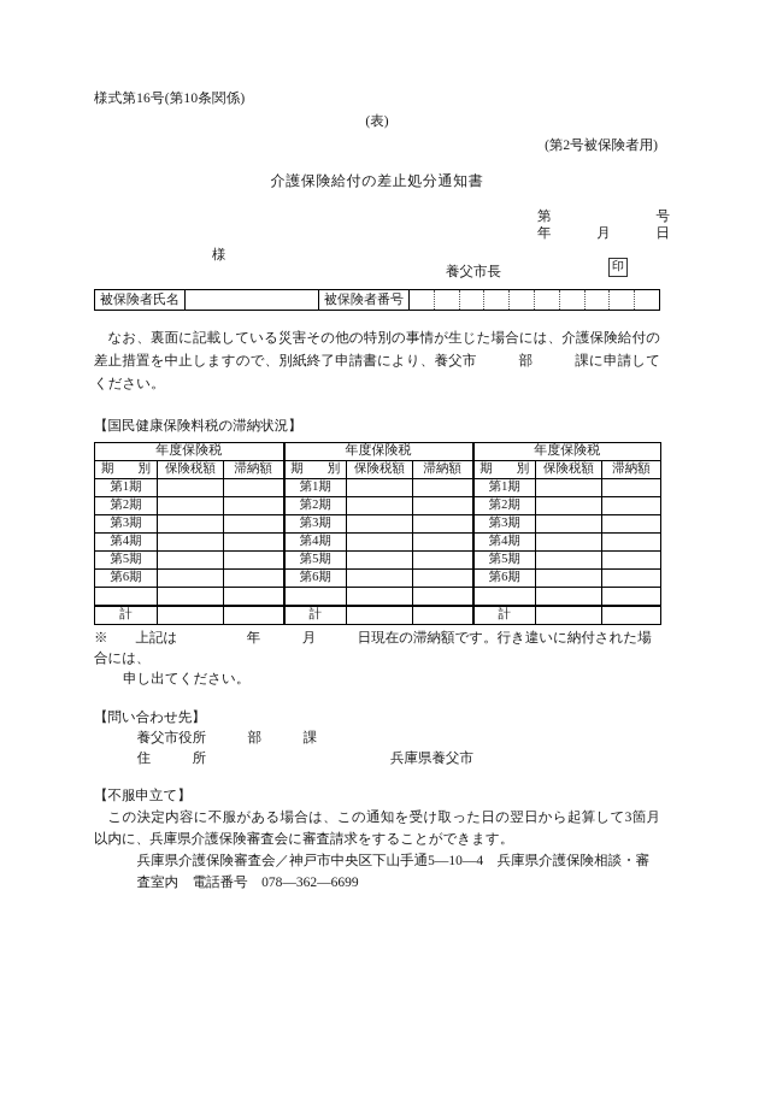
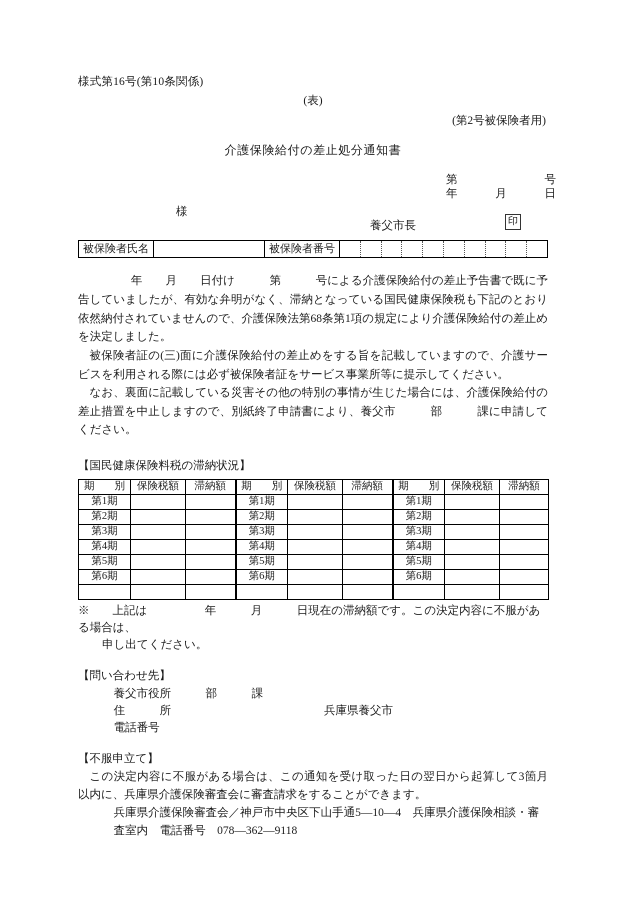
  様式第16号(第10条関係)
  (表)
  (第2号被保険者用)
  介護保険給付の差止処分通知書
  第
  号
  年
  月
  日
  様
  養父市長
  印
  被保険者氏名
  被保険者番号
+ 年 月 日付け 第 号による介護保険給付の差止予告書で既に予告していましたが、有効な弁明がなく、滞納となっている国民健康保険税も下記のとおり依然納付されていませんので、介護保険法第68条第1項の規定により介護保険給付の差止めを決定しました。
+ 被保険者証の(三)面に介護保険給付の差止めをする旨を記載していますので、介護サービスを利用される際には必ず被保険者証をサービス事業所等に提示してください。
  なお、裏面に記載している災害その他の特別の事情が生じた場合には、介護保険給付の差止措置を中止しますので、別紙終了申請書により、養父市 部 課に申請してください。
  【国民健康保険料税の滞納状況】
- 年度保険税	年度保険税	年度保険税
  期 別	保険税額	滞納額	期 別	保険税額	滞納額	期 別	保険税額	滞納額
  第1期			第1期			第1期
  第2期			第2期			第2期
  第3期			第3期			第3期
  第4期			第4期			第4期
  第5期			第5期			第5期
  第6期			第6期			第6期
- 計			計			計
- ※ 上記は 年 月 日現在の滞納額です。行き違いに納付された場合には、
+ ※ 上記は 年 月 日現在の滞納額です。この決定内容に不服がある場合は、
  申し出てください。
  【問い合わせ先】
  養父市役所 部 課
  住 所
  兵庫県養父市
+ 電話番号
  【不服申立て】
  この決定内容に不服がある場合は、この通知を受け取った日の翌日から起算して3箇月以内に、兵庫県介護保険審査会に審査請求をすることができます。
  兵庫県介護保険審査会／神戸市中央区下山手通5—10—4 兵庫県介護保険相談・審
- 査室内 電話番号 078—362—6699
+ 査室内 電話番号 078—362—9118
